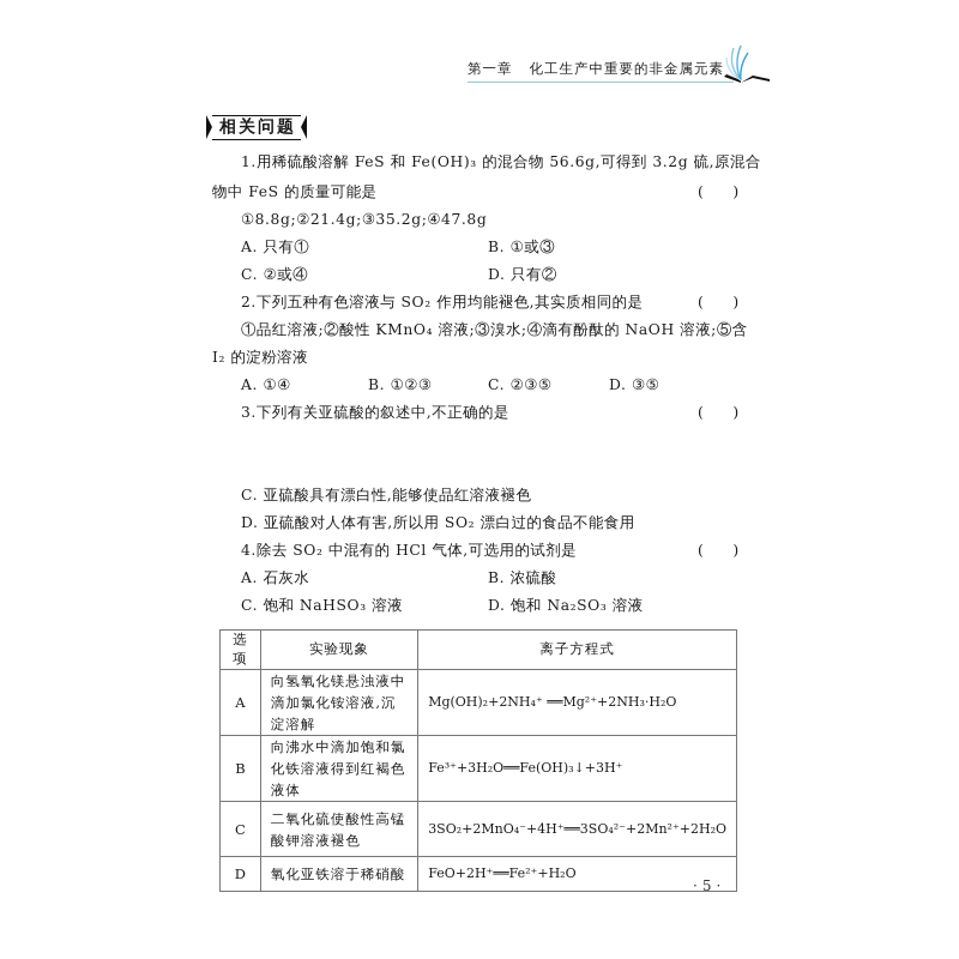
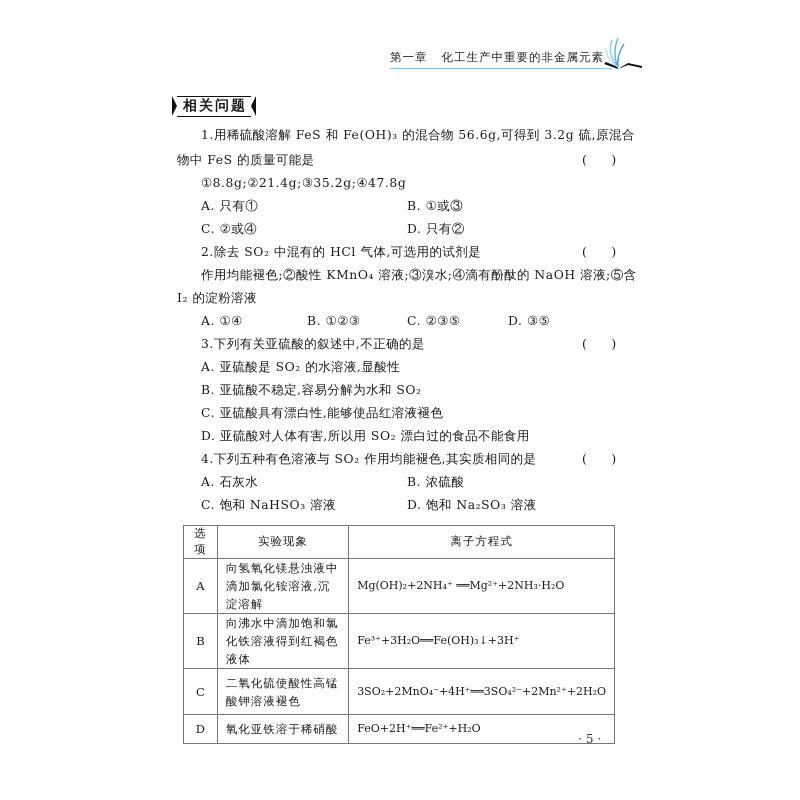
  第一章 化工生产中重要的非金属元素
  相关问题
  1.用稀硫酸溶解 FeS 和 Fe(OH)₃ 的混合物 56.6g,可得到 3.2g 硫,原混合
  物中 FeS 的质量可能是
  ( )
  ①8.8g;②21.4g;③35.2g;④47.8g
  A. 只有①
  B. ①或③
  C. ②或④
  D. 只有②
- 2.下列五种有色溶液与 SO₂ 作用均能褪色,其实质相同的是
+ 2.除去 SO₂ 中混有的 HCl 气体,可选用的试剂是
  ( )
- ①品红溶液;②酸性 KMnO₄ 溶液;③溴水;④滴有酚酞的 NaOH 溶液;⑤含
+ 作用均能褪色;②酸性 KMnO₄ 溶液;③溴水;④滴有酚酞的 NaOH 溶液;⑤含
  I₂ 的淀粉溶液
  A. ①④
  B. ①②③
  C. ②③⑤
  D. ③⑤
  3.下列有关亚硫酸的叙述中,不正确的是
  ( )
+ A. 亚硫酸是 SO₂ 的水溶液,显酸性
+ B. 亚硫酸不稳定,容易分解为水和 SO₂
  C. 亚硫酸具有漂白性,能够使品红溶液褪色
  D. 亚硫酸对人体有害,所以用 SO₂ 漂白过的食品不能食用
- 4.除去 SO₂ 中混有的 HCl 气体,可选用的试剂是
+ 4.下列五种有色溶液与 SO₂ 作用均能褪色,其实质相同的是
  ( )
  A. 石灰水
  B. 浓硫酸
  C. 饱和 NaHSO₃ 溶液
  D. 饱和 Na₂SO₃ 溶液
  选项	实验现象	离子方程式
  A	向氢氧化镁悬浊液中滴加氯化铵溶液,沉淀溶解	Mg(OH)₂+2NH₄⁺ ══Mg²⁺+2NH₃·H₂O
  B	向沸水中滴加饱和氯化铁溶液得到红褐色液体	Fe³⁺+3H₂O══Fe(OH)₃↓+3H⁺
  C	二氧化硫使酸性高锰酸钾溶液褪色	3SO₂+2MnO₄⁻+4H⁺══3SO₄²⁻+2Mn²⁺+2H₂O
  D	氧化亚铁溶于稀硝酸	FeO+2H⁺══Fe²⁺+H₂O
  ·5·
